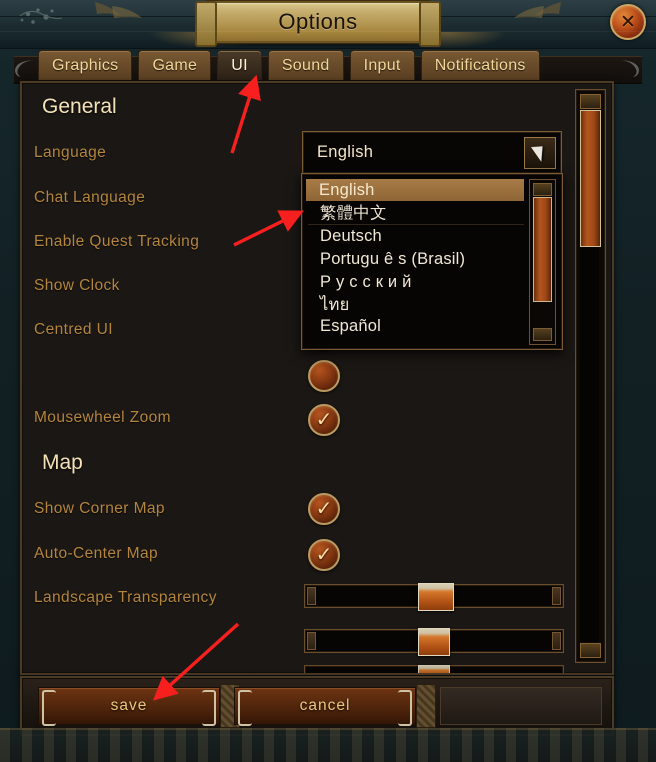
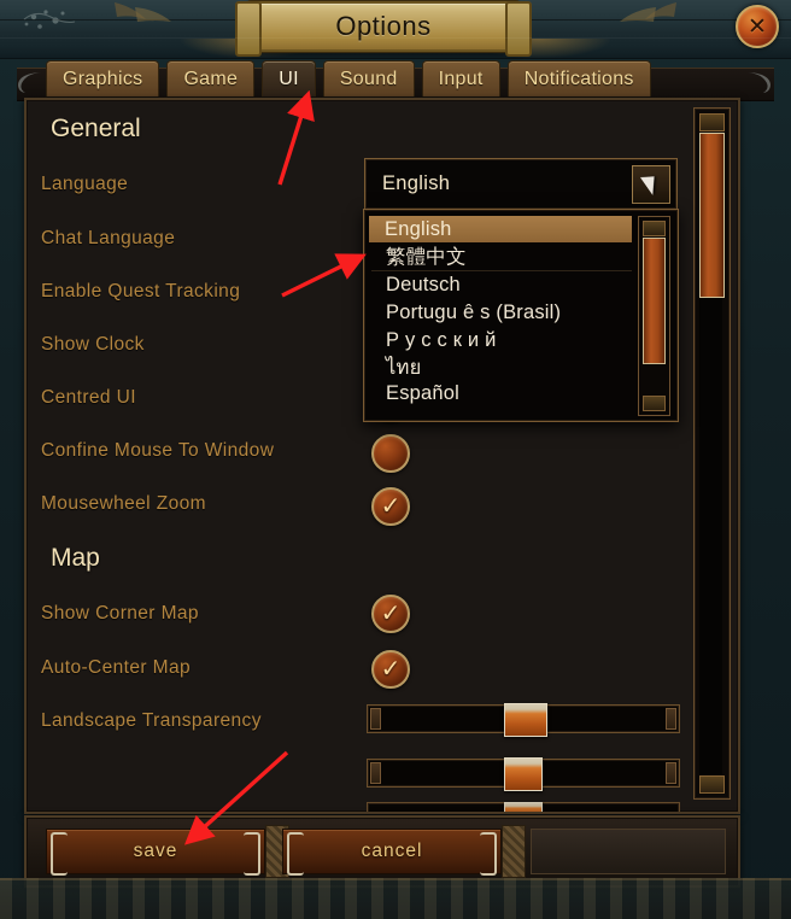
  Options
  ✕
  Graphics
  Game
  UI
  Sound
  Input
  Notifications
  General
  Language
  Chat Language
  Enable Quest Tracking
  Show Clock
  Centred UI
+ Confine Mouse To Window
  Mousewheel Zoom
  ✓
  English
  English
  繁體中文
  Deutsch
  Portugu ê s (Brasil)
  Р у с с к и й
  ไทย
  Español
  Map
  Show Corner Map
  Auto-Center Map
  Landscape Transparency
  ✓
  ✓
  save
  cancel
